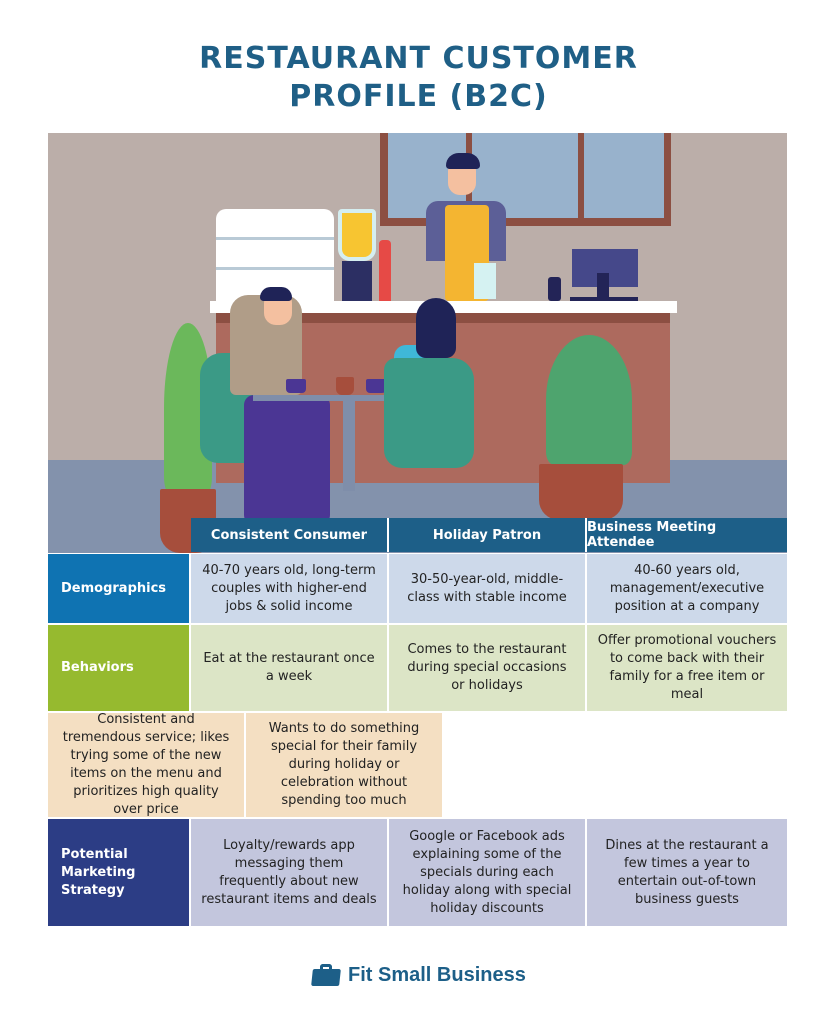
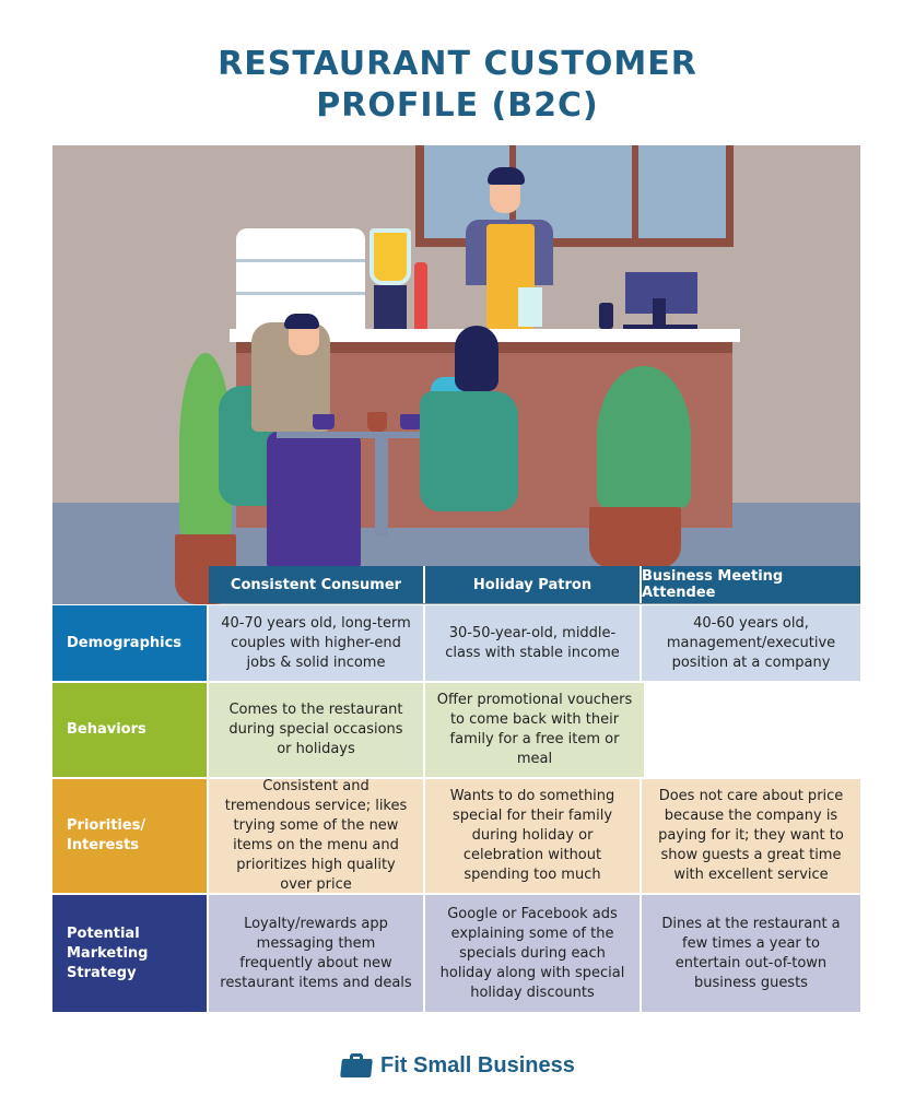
  RESTAURANT CUSTOMER
  PROFILE (B2C)
  Consistent Consumer
  Holiday Patron
  Business Meeting Attendee
  Demographics
  40-70 years old, long-term couples with higher-end jobs & solid income
  30-50-year-old, middle-class with stable income
  40-60 years old, management/executive position at a company
  Behaviors
- Eat at the restaurant once a week
  Comes to the restaurant during special occasions or holidays
  Offer promotional vouchers to come back with their family for a free item or meal
+ Priorities/ Interests
  Consistent and tremendous service; likes trying some of the new items on the menu and prioritizes high quality over price
  Wants to do something special for their family during holiday or celebration without spending too much
+ Does not care about price because the company is paying for it; they want to show guests a great time with excellent service
  Potential Marketing Strategy
  Loyalty/rewards app messaging them frequently about new restaurant items and deals
  Google or Facebook ads explaining some of the specials during each holiday along with special holiday discounts
  Dines at the restaurant a few times a year to entertain out-of-town business guests
  Fit Small Business
